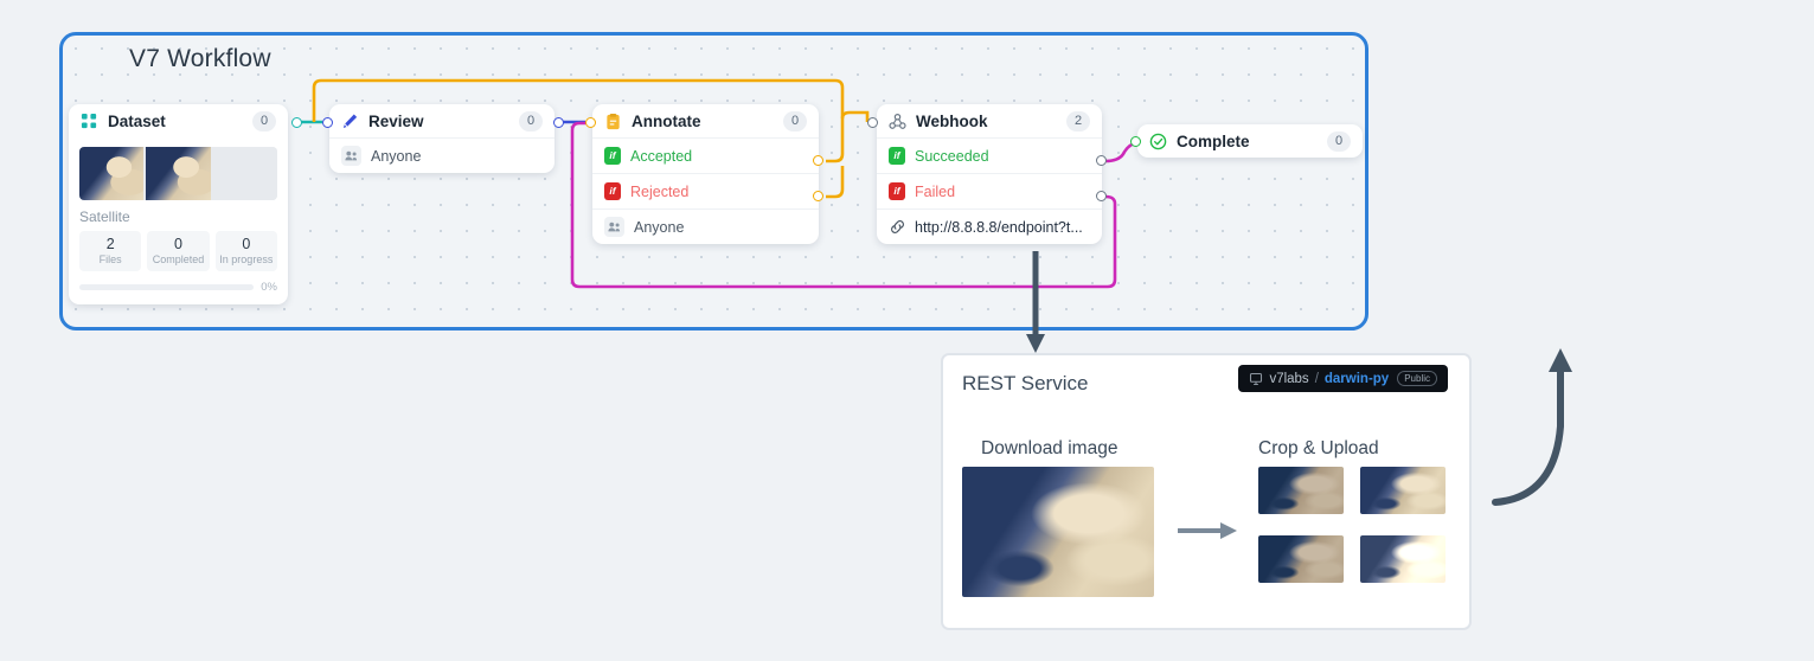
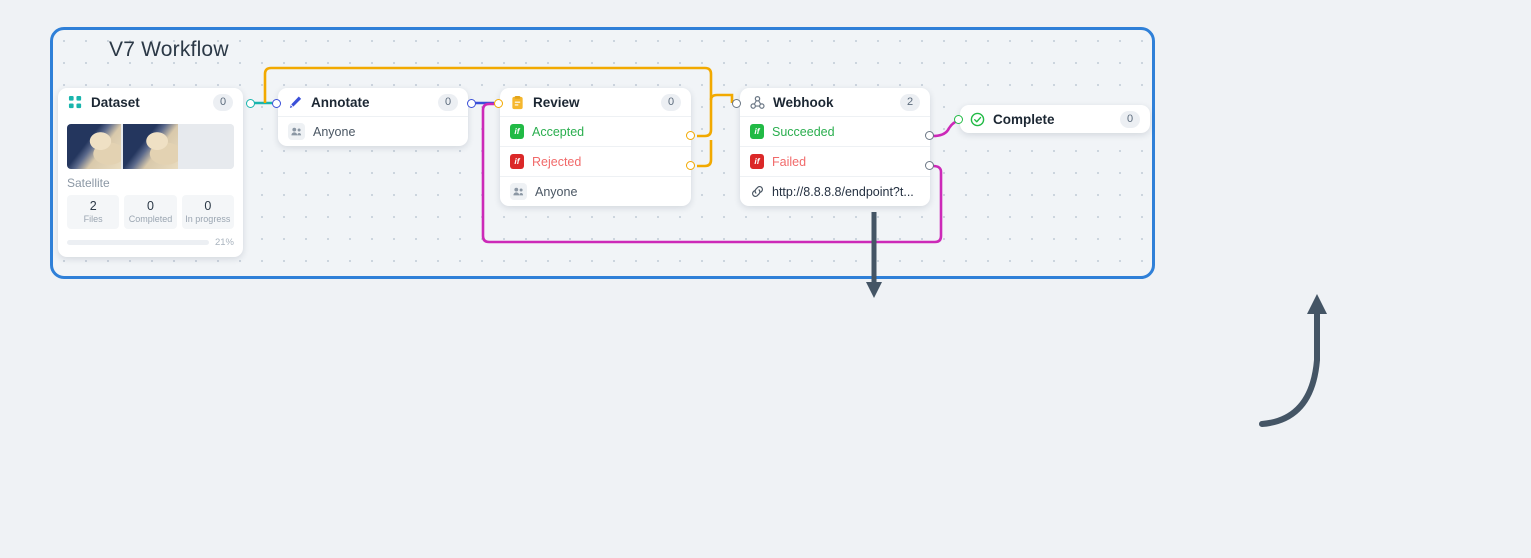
  V7 Workflow
  Dataset
  0
  Satellite
  2
  Files
  0
  Completed
  0
  In progress
- 0%
+ 21%
- Review
+ Annotate
  0
  Anyone
- Annotate
+ Review
  0
  if
  Accepted
  if
  Rejected
  Anyone
  Webhook
  2
  if
  Succeeded
  if
  Failed
  http://8.8.8.8/endpoint?t...
  Complete
  0
- REST Service
- v7labs
- /
- darwin-py
- Public
- Download image
- Crop & Upload
